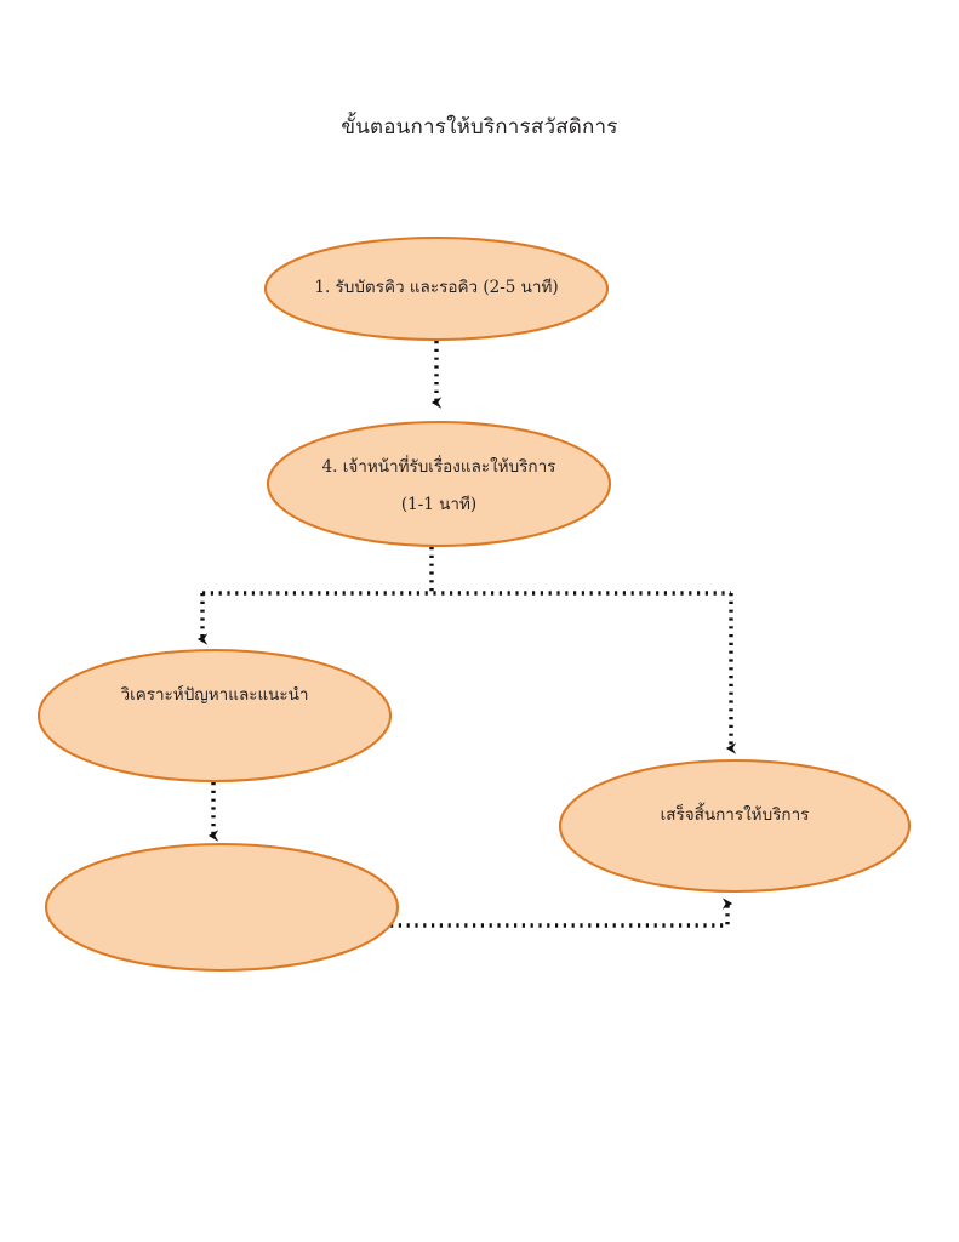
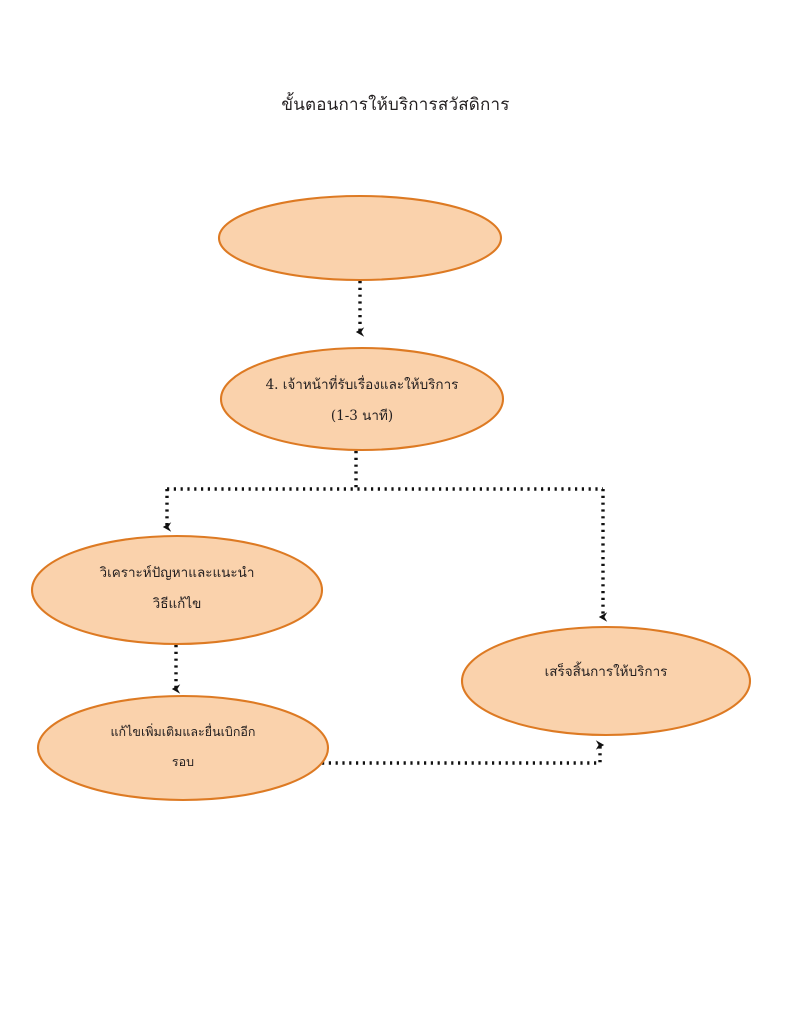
  ขั้นตอนการให้บริการสวัสดิการ
- 1. รับบัตรคิว และรอคิว (2-5 นาที)
  4. เจ้าหน้าที่รับเรื่องและให้บริการ
- (1-1 นาที)
+ (1-3 นาที)
  วิเคราะห์ปัญหาและแนะนำ
+ วิธีแก้ไข
+ แก้ไขเพิ่มเติมและยื่นเบิกอีก
+ รอบ
  เสร็จสิ้นการให้บริการ
